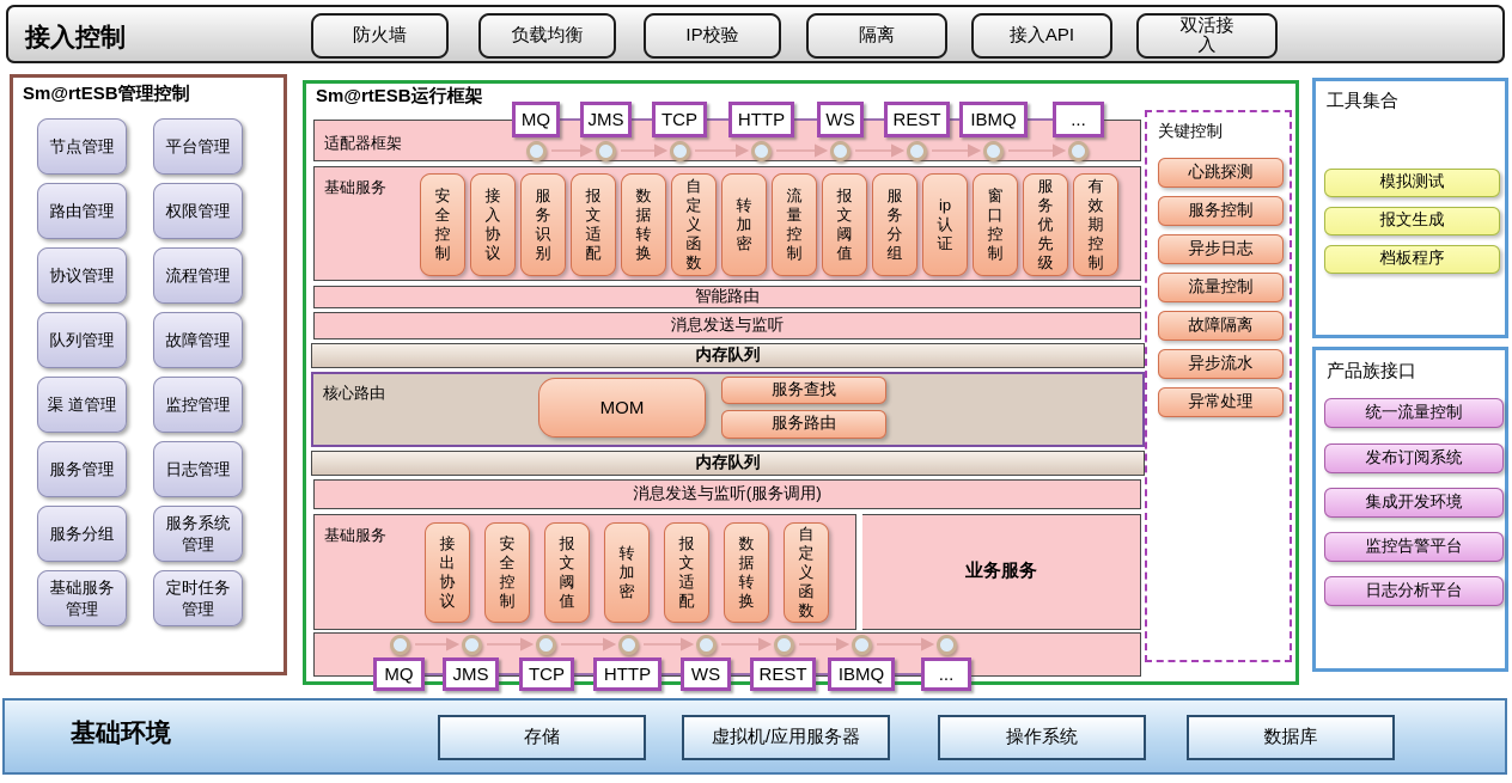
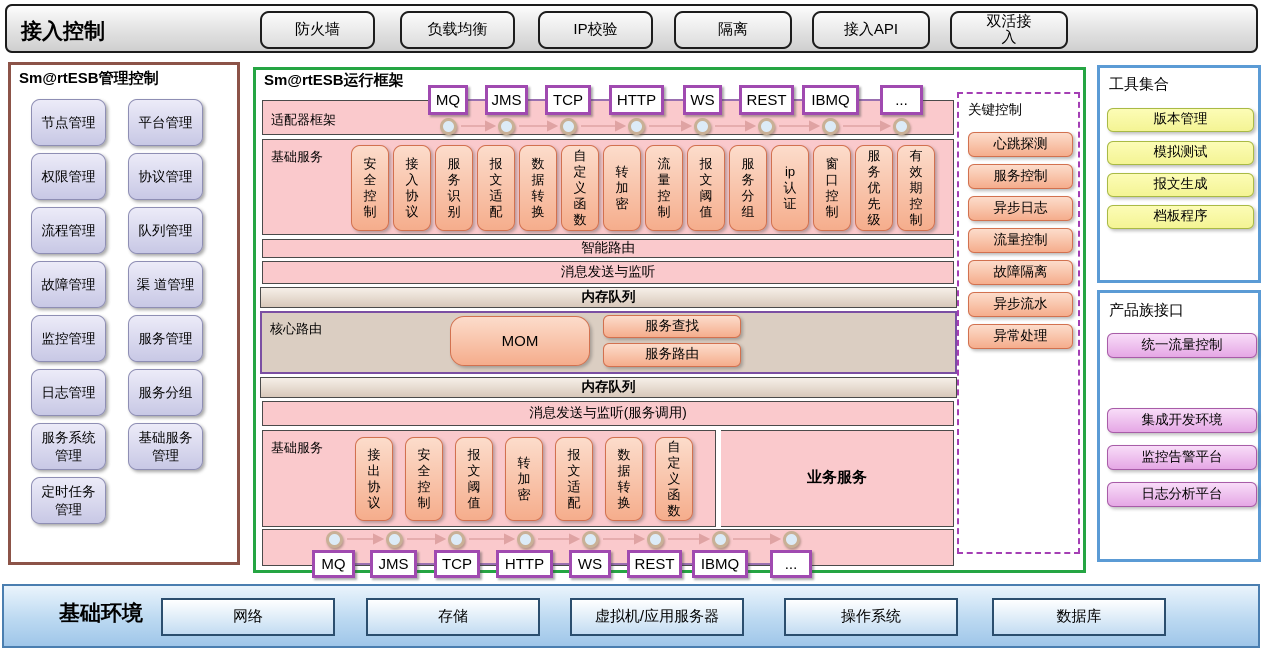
  接入控制
  防火墙
  负载均衡
  IP校验
  隔离
  接入API
  双活接入
  Sm@rtESB管理控制
  节点管理
  平台管理
- 路由管理
  权限管理
  协议管理
  流程管理
  队列管理
  故障管理
  渠 道管理
  监控管理
  服务管理
  日志管理
  服务分组
  服务系统管理
  基础服务管理
  定时任务管理
  Sm@rtESB运行框架
  适配器框架
  基础服务
  安全控制
  接入协议
  服务识别
  报文适配
  数据转换
  自定义函数
  转加密
  流量控制
  报文阈值
  服务分组
  ip认证
  窗口控制
  服务优先级
  有效期控制
  智能路由
  消息发送与监听
  内存队列
  核心路由
  MOM
  服务查找
  服务路由
  内存队列
  消息发送与监听(服务调用)
  基础服务
  接出协议
  安全控制
  报文阈值
  转加密
  报文适配
  数据转换
  自定义函数
  业务服务
  MQ
  JMS
  TCP
  HTTP
  WS
  REST
  IBMQ
  ...
  MQ
  JMS
  TCP
  HTTP
  WS
  REST
  IBMQ
  ...
  关键控制
  心跳探测
  服务控制
  异步日志
  流量控制
  故障隔离
  异步流水
  异常处理
  工具集合
+ 版本管理
  模拟测试
  报文生成
  档板程序
  产品族接口
  统一流量控制
- 发布订阅系统
  集成开发环境
  监控告警平台
  日志分析平台
  基础环境
+ 网络
  存储
  虚拟机/应用服务器
  操作系统
  数据库
